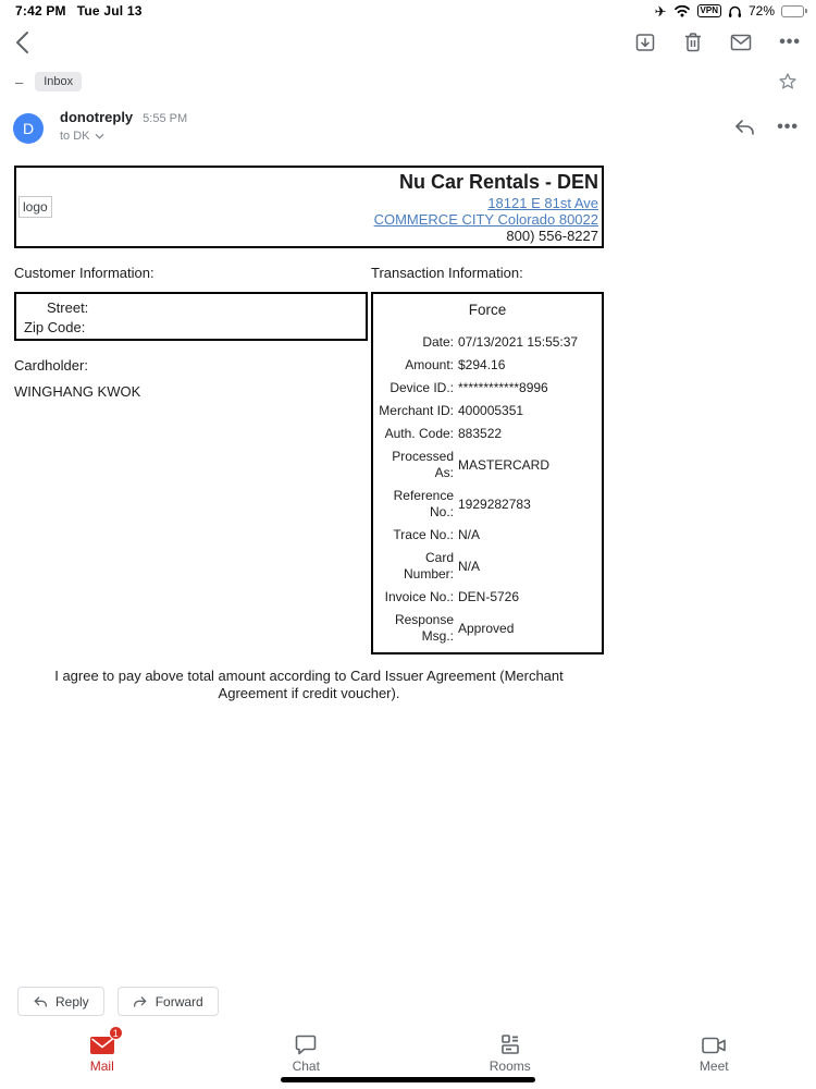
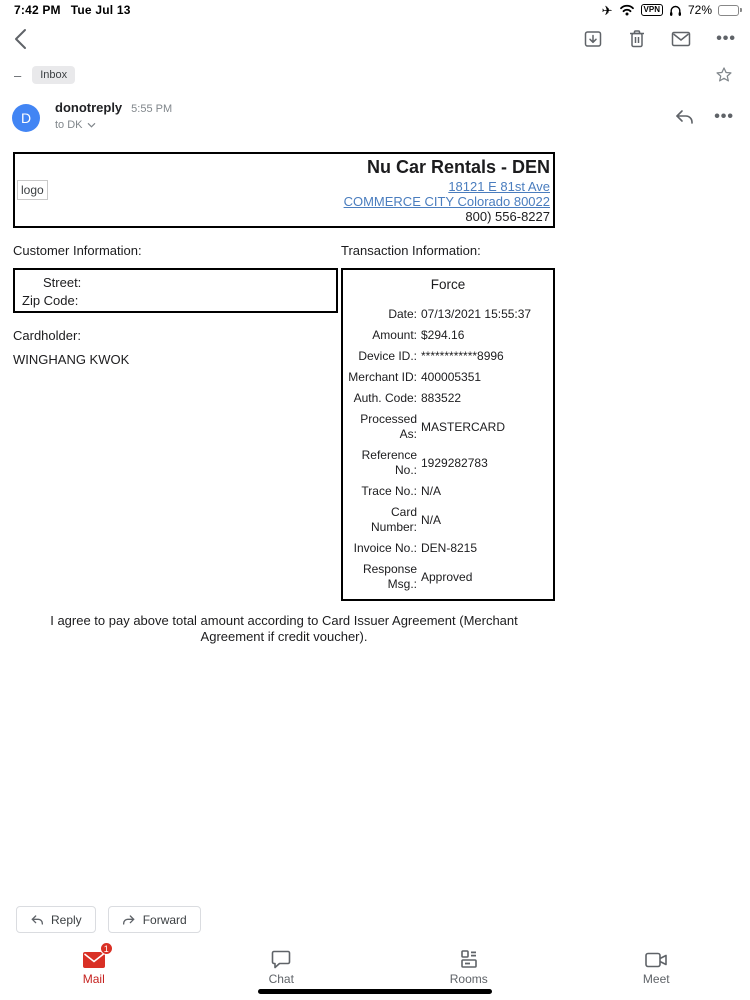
  7:42 PM
  Tue Jul 13
  ✈
  VPN
  72%
  •••
  –
  Inbox
  D
  donotreply
  5:55 PM
  to DK
  •••
  logo
  Nu Car Rentals - DEN
  18121 E 81st Ave
  COMMERCE CITY Colorado 80022
  800) 556-8227
  Customer Information:
  Street:
  Zip Code:
  Cardholder:
  WINGHANG KWOK
  Transaction Information:
  Force
  Date:
  07/13/2021 15:55:37
  Amount:
  $294.16
  Device ID.:
  ************8996
  Merchant ID:
  400005351
  Auth. Code:
  883522
  Processed As:
  MASTERCARD
  Reference No.:
  1929282783
  Trace No.:
  N/A
  Card Number:
  N/A
  Invoice No.:
- DEN-5726
+ DEN-8215
  Response Msg.:
  Approved
  I agree to pay above total amount according to Card Issuer Agreement (Merchant Agreement if credit voucher).
  Reply
  Forward
  1
  Mail
  Chat
  Rooms
  Meet
